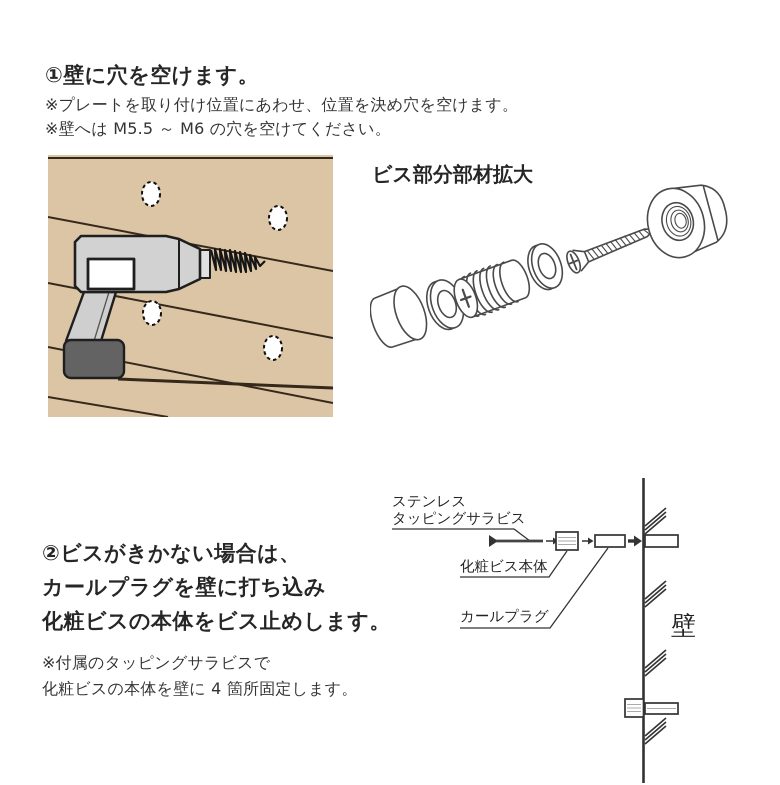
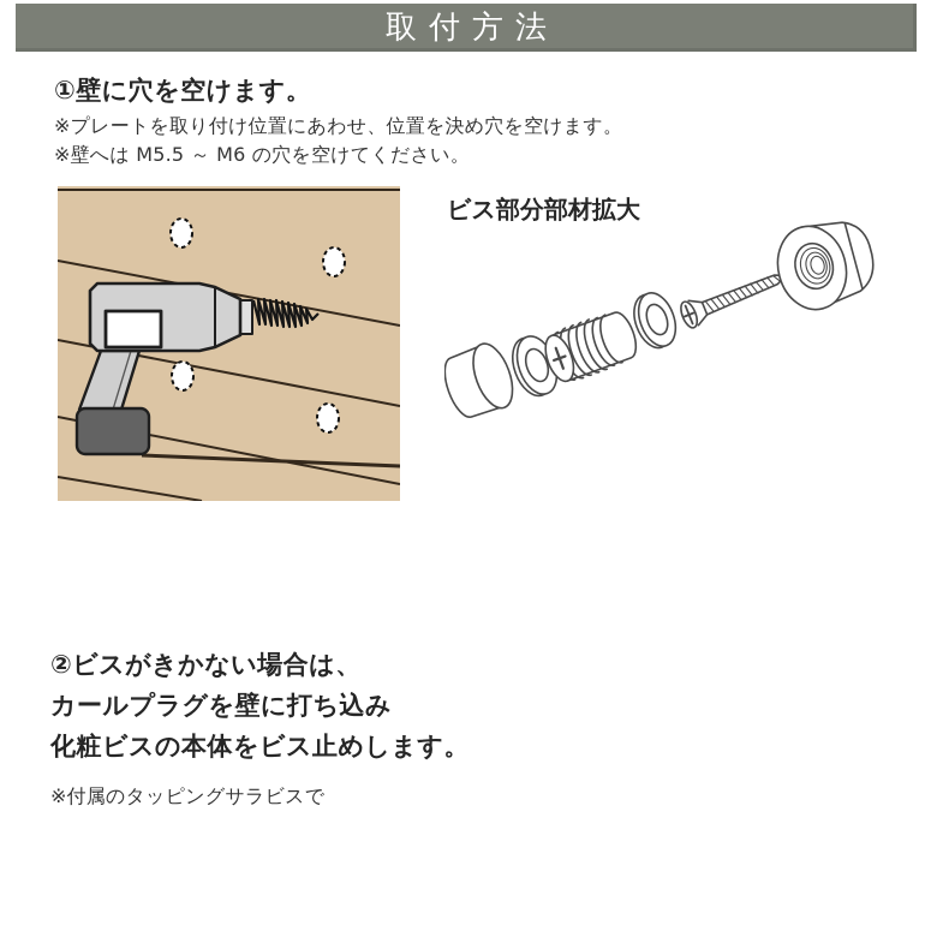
+ 取付方法
  ①壁に穴を空けます。
  ※プレートを取り付け位置にあわせ、位置を決め穴を空けます。
  ※壁へは M5.5 ～ M6 の穴を空けてください。
  ビス部分部材拡大
  ②ビスがきかない場合は、
  カールプラグを壁に打ち込み
  化粧ビスの本体をビス止めします。
  ※付属のタッピングサラビスで
- 化粧ビスの本体を壁に 4 箇所固定します。
- ステンレス
- タッピングサラビス
- 化粧ビス本体
- カールプラグ
- 壁
